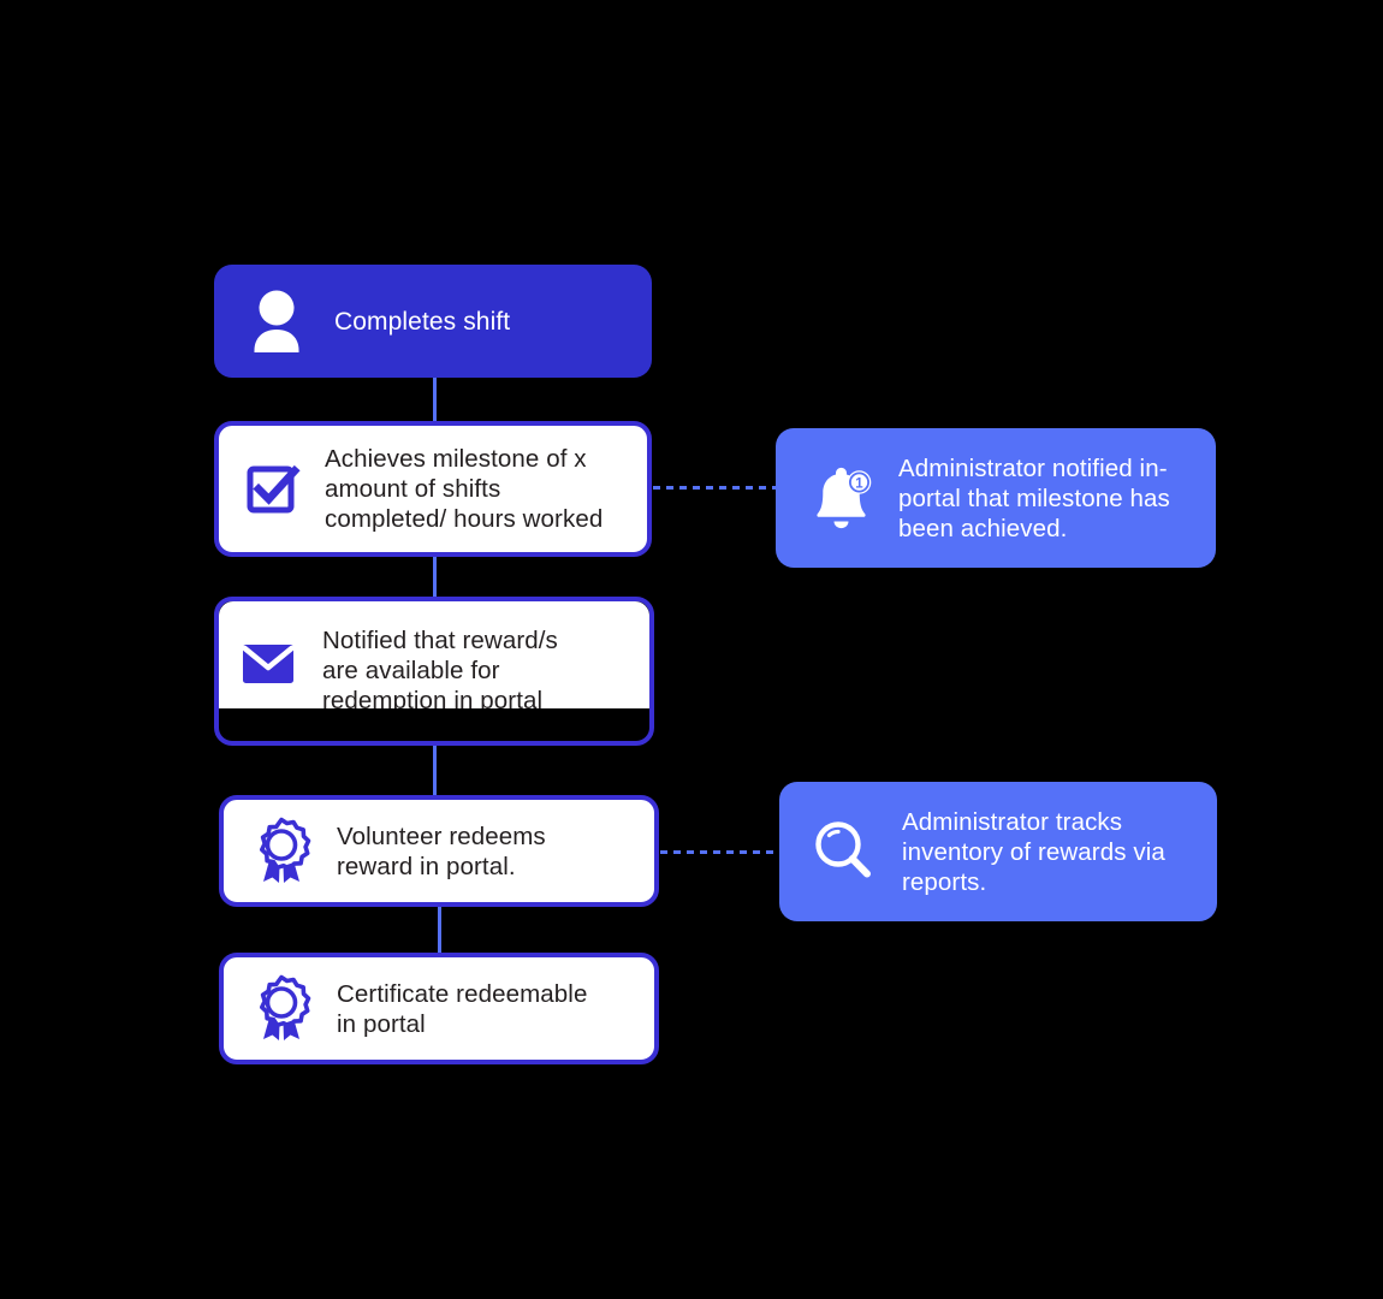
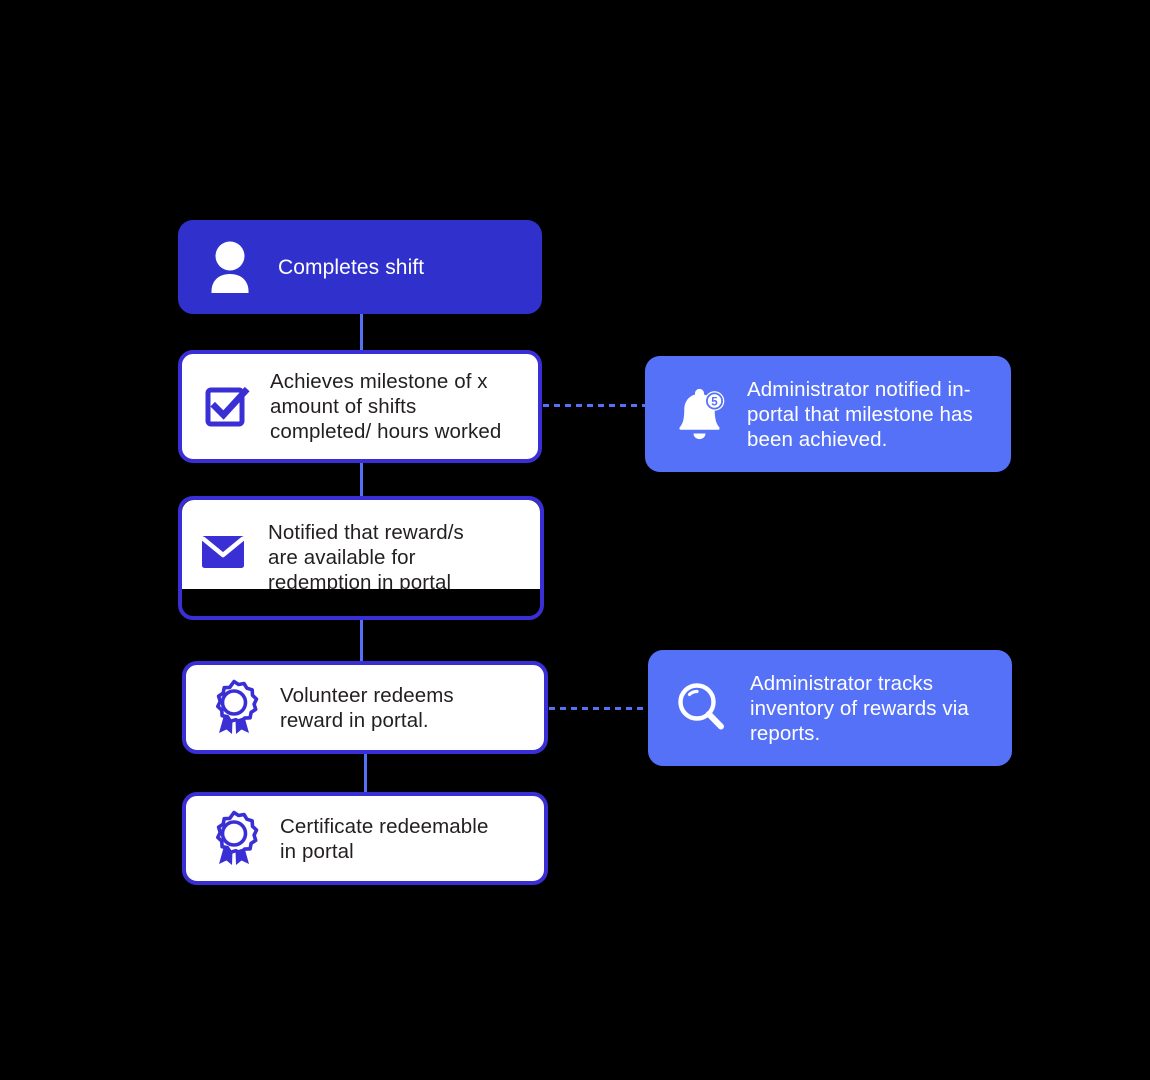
  Completes shift
  Achieves milestone of x
  amount of shifts
  completed/ hours worked
  Notified that reward/s
  are available for
  redemption in portal
  Volunteer redeems
  reward in portal.
  Certificate redeemable
  in portal
- 1
+ 5
  Administrator notified in-
  portal that milestone has
  been achieved.
  Administrator tracks
  inventory of rewards via
  reports.
